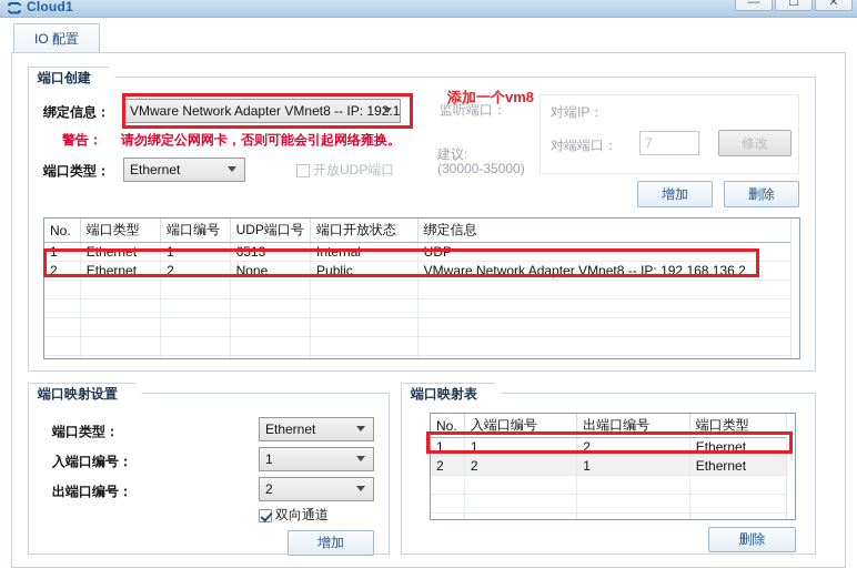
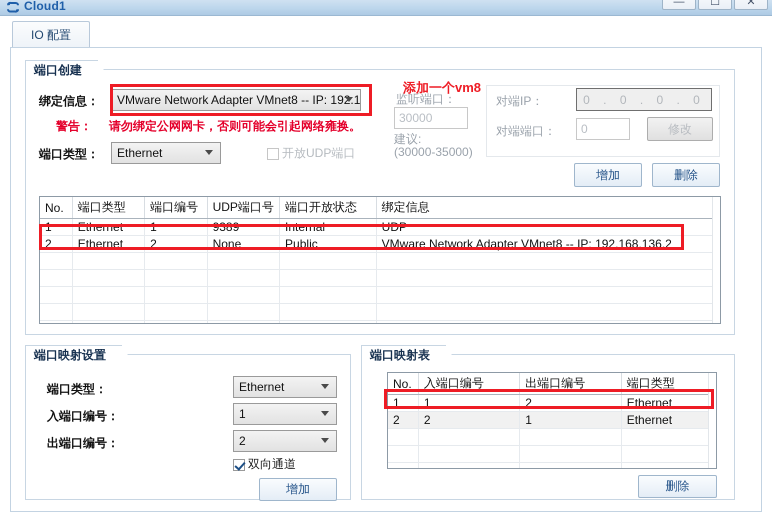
  Cloud1
  —
  ☐
  ✕
  IO 配置
  端口创建
  绑定信息：
  VMware Network Adapter VMnet8 -- IP: 192.1
  警告：
  请勿绑定公网网卡，否则可能会引起网络雍换。
  端口类型：
  Ethernet
  开放UDP端口
  监听端口：
+ 30000
  建议:
  (30000-35000)
  对端IP：
+ 0 . 0 . 0 . 0
  对端端口：
- 7
+ 0
  修改
  增加
  删除
  No.	端口类型	端口编号	UDP端口号	端口开放状态	绑定信息
- 1	Ethernet	1	6513	Internal	UDP
+ 1	Ethernet	1	9389	Internal	UDP
  2	Ethernet	2	None	Public	VMware Network Adapter VMnet8 -- IP: 192.168.136.2
  端口映射设置
  端口类型：
  Ethernet
  入端口编号：
  1
  出端口编号：
  2
  双向通道
  增加
  端口映射表
  No.	入端口编号	出端口编号	端口类型
  1	1	2	Ethernet
  2	2	1	Ethernet
  删除
  添加一个vm8
